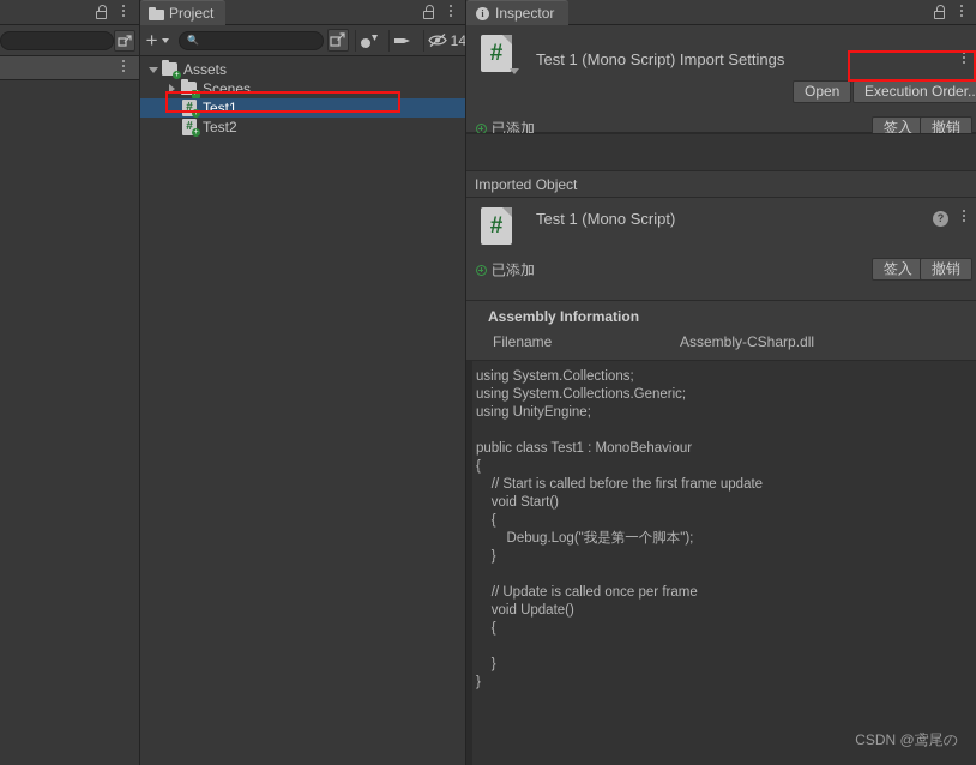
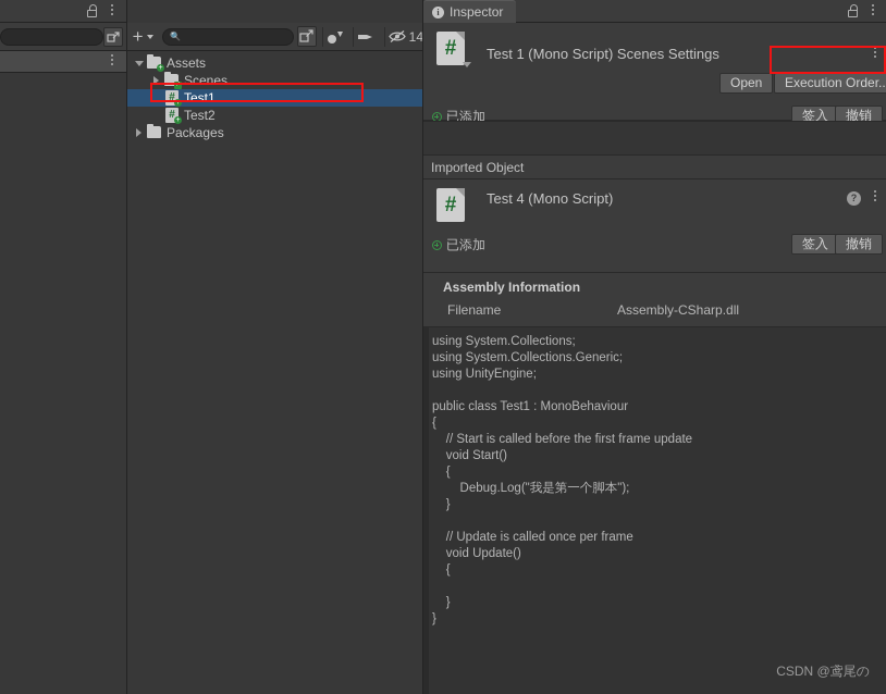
- Project
  +
  🔍
  14
  Assets
  Scenes
  #
  Test1
  #
  Test2
+ Packages
  i
  Inspector
  #
- Test 1 (Mono Script) Import Settings
+ Test 1 (Mono Script) Scenes Settings
  Open
  Execution Order..
  已添加
  签入
  撤销
  Imported Object
  #
- Test 1 (Mono Script)
+ Test 4 (Mono Script)
  ?
  已添加
  签入
  撤销
  Assembly Information
  Filename
  Assembly-CSharp.dll
  using System.Collections;
  using System.Collections.Generic;
  using UnityEngine;
  public class Test1 : MonoBehaviour
  {
  // Start is called before the first frame update
  void Start()
  {
  Debug.Log("我是第一个脚本");
  }
  // Update is called once per frame
  void Update()
  {
  }
  }
  CSDN @鸢尾の
